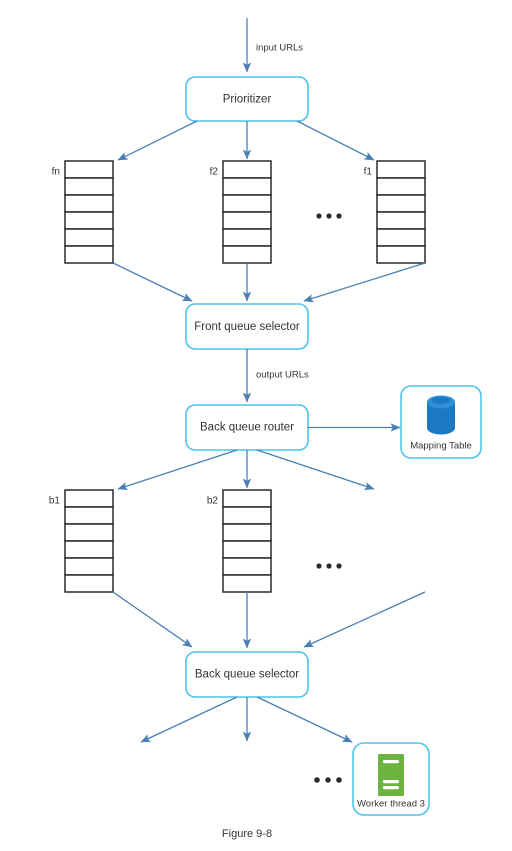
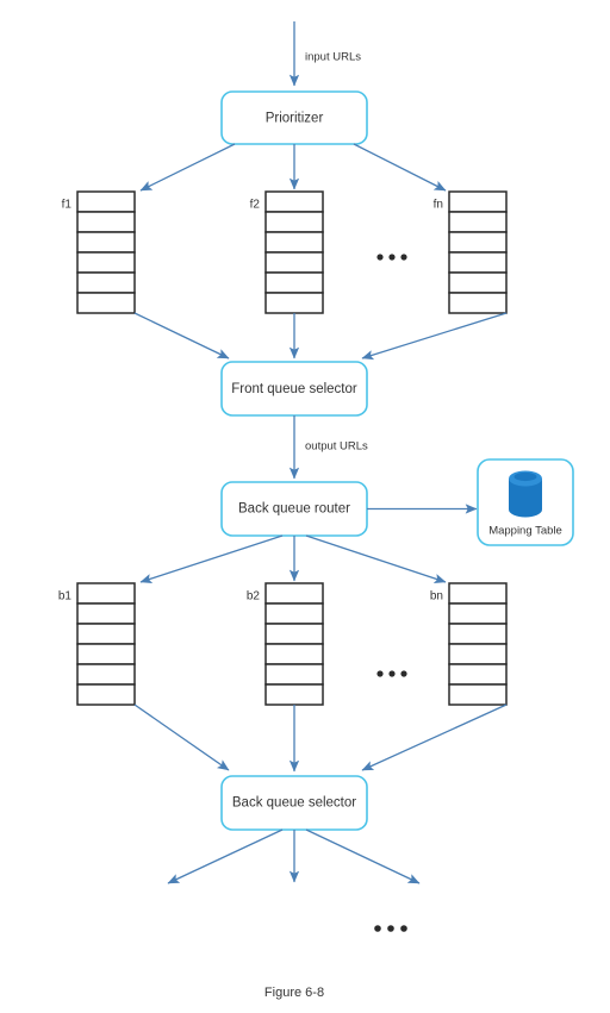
  input URLs
  Prioritizer
- fn
+ f1
  f2
- f1
+ fn
  Front queue selector
  output URLs
  Back queue router
  Mapping Table
  b1
  b2
+ bn
  Back queue selector
- Worker thread 3
- Figure 9-8
+ Figure 6-8
